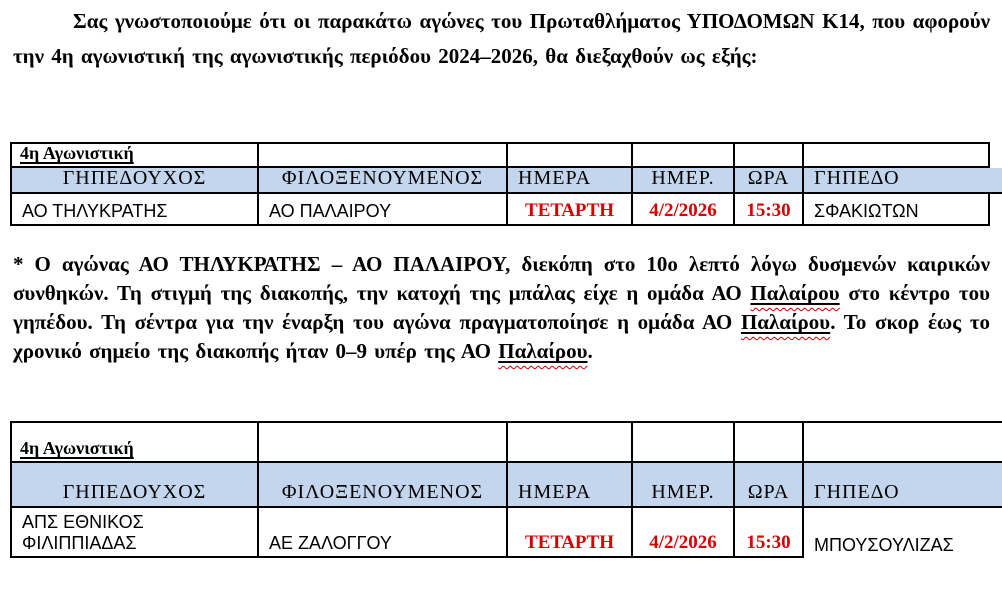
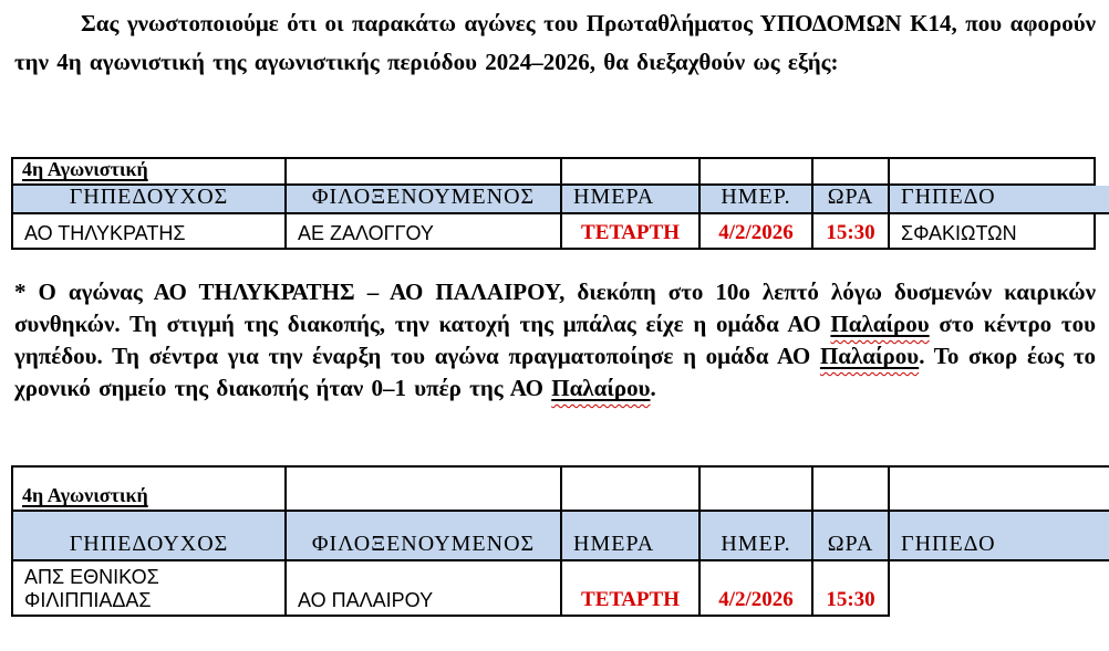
  Σας γνωστοποιούμε ότι οι παρακάτω αγώνες του Πρωταθλήματος ΥΠΟΔΟΜΩΝ Κ14, που αφορούν την 4η αγωνιστική της αγωνιστικής περιόδου 2024–2026, θα διεξαχθούν ως εξής:
  4η Αγωνιστική
  ΓΗΠΕΔΟΥΧΟΣ
  ΦΙΛΟΞΕΝΟΥΜΕΝΟΣ
  ΗΜΕΡΑ
  ΗΜΕΡ.
  ΩΡΑ
  ΓΗΠΕΔΟ
  ΑΟ ΤΗΛΥΚΡΑΤΗΣ
- ΑΟ ΠΑΛΑΙΡΟΥ
+ ΑΕ ΖΑΛΟΓΓΟΥ
  ΤΕΤΑΡΤΗ
  4/2/2026
  15:30
  ΣΦΑΚΙΩΤΩΝ
- * Ο αγώνας ΑΟ ΤΗΛΥΚΡΑΤΗΣ – ΑΟ ΠΑΛΑΙΡΟΥ, διεκόπη στο 10ο λεπτό λόγω δυσμενών καιρικών συνθηκών. Τη στιγμή της διακοπής, την κατοχή της μπάλας είχε η ομάδα ΑΟ Παλαίρου στο κέντρο του γηπέδου. Τη σέντρα για την έναρξη του αγώνα πραγματοποίησε η ομάδα ΑΟ Παλαίρου. Το σκορ έως το χρονικό σημείο της διακοπής ήταν 0–9 υπέρ της ΑΟ Παλαίρου.
+ * Ο αγώνας ΑΟ ΤΗΛΥΚΡΑΤΗΣ – ΑΟ ΠΑΛΑΙΡΟΥ, διεκόπη στο 10ο λεπτό λόγω δυσμενών καιρικών συνθηκών. Τη στιγμή της διακοπής, την κατοχή της μπάλας είχε η ομάδα ΑΟ Παλαίρου στο κέντρο του γηπέδου. Τη σέντρα για την έναρξη του αγώνα πραγματοποίησε η ομάδα ΑΟ Παλαίρου. Το σκορ έως το χρονικό σημείο της διακοπής ήταν 0–1 υπέρ της ΑΟ Παλαίρου.
  4η Αγωνιστική
  ΓΗΠΕΔΟΥΧΟΣ
  ΦΙΛΟΞΕΝΟΥΜΕΝΟΣ
  ΗΜΕΡΑ
  ΗΜΕΡ.
  ΩΡΑ
  ΓΗΠΕΔΟ
  ΑΠΣ ΕΘΝΙΚΟΣ ΦΙΛΙΠΠΙΑΔΑΣ
- ΑΕ ΖΑΛΟΓΓΟΥ
+ ΑΟ ΠΑΛΑΙΡΟΥ
  ΤΕΤΑΡΤΗ
  4/2/2026
  15:30
- ΜΠΟΥΣΟΥΛΙΖΑΣ
